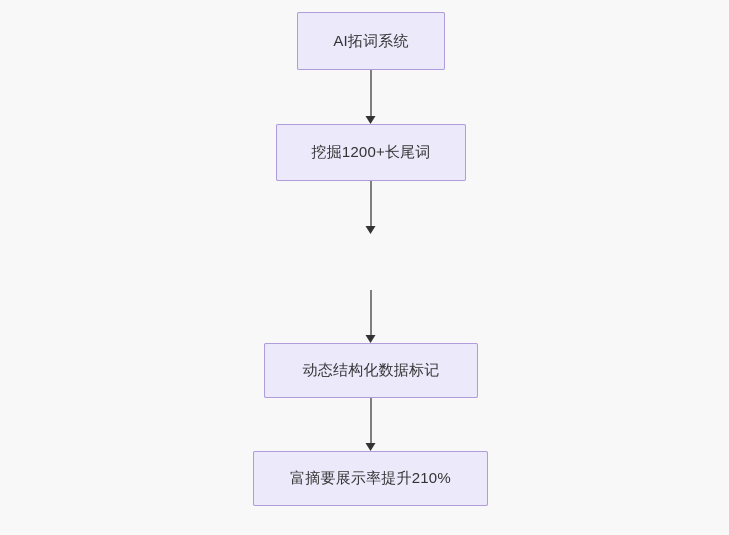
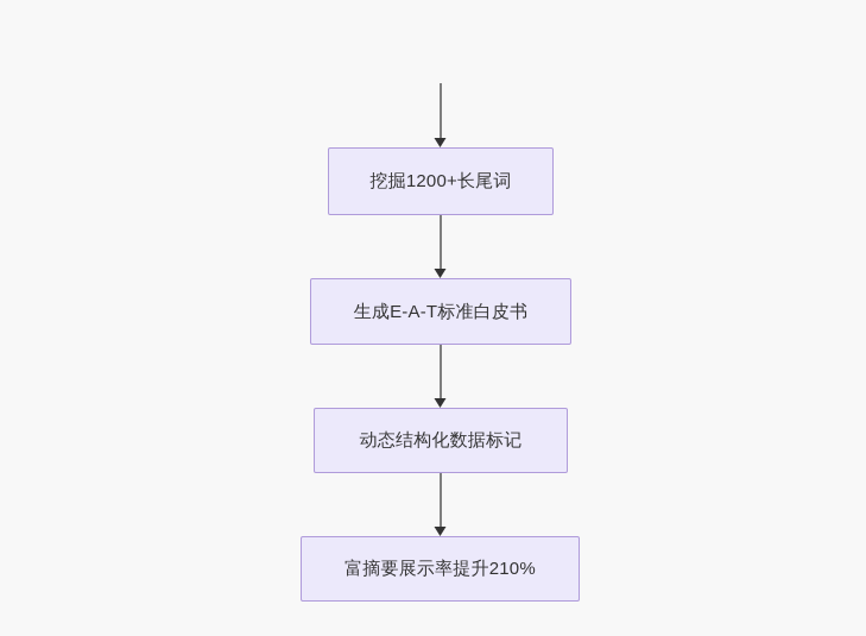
- AI拓词系统
  挖掘1200+长尾词
+ 生成E-A-T标准白皮书
  动态结构化数据标记
  富摘要展示率提升210%
